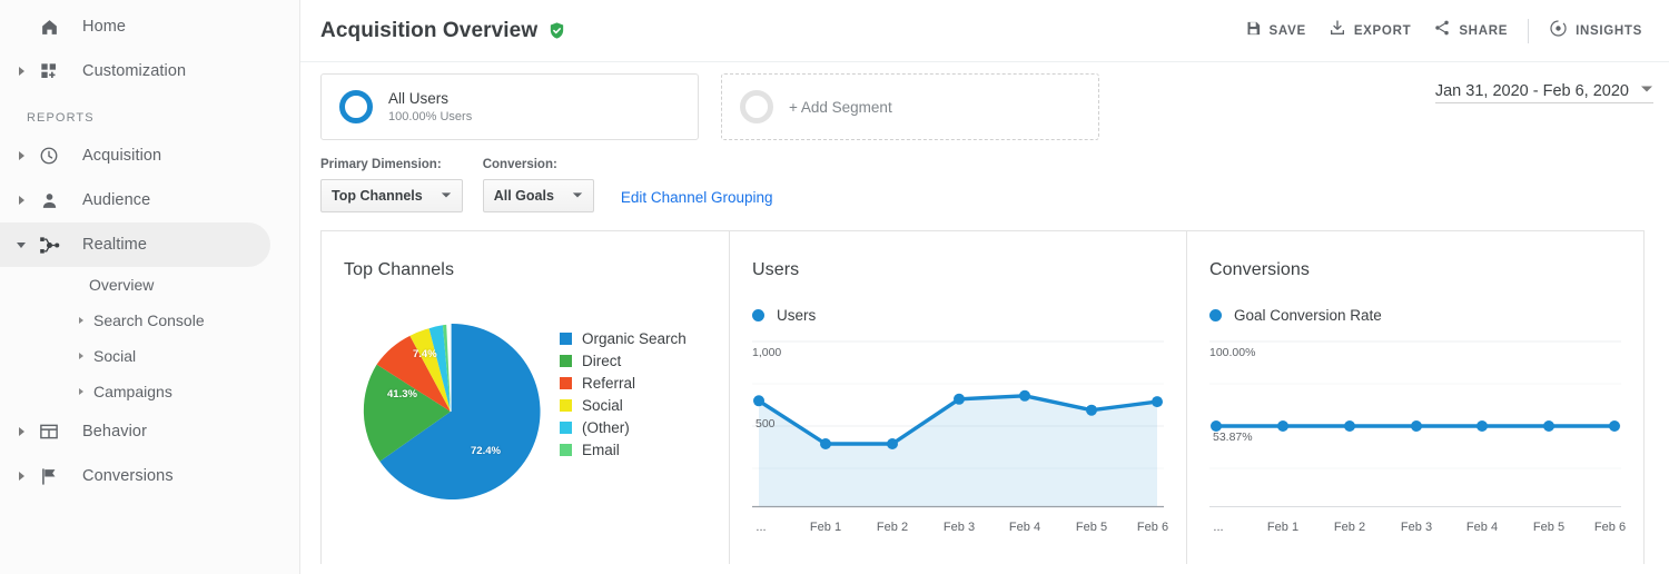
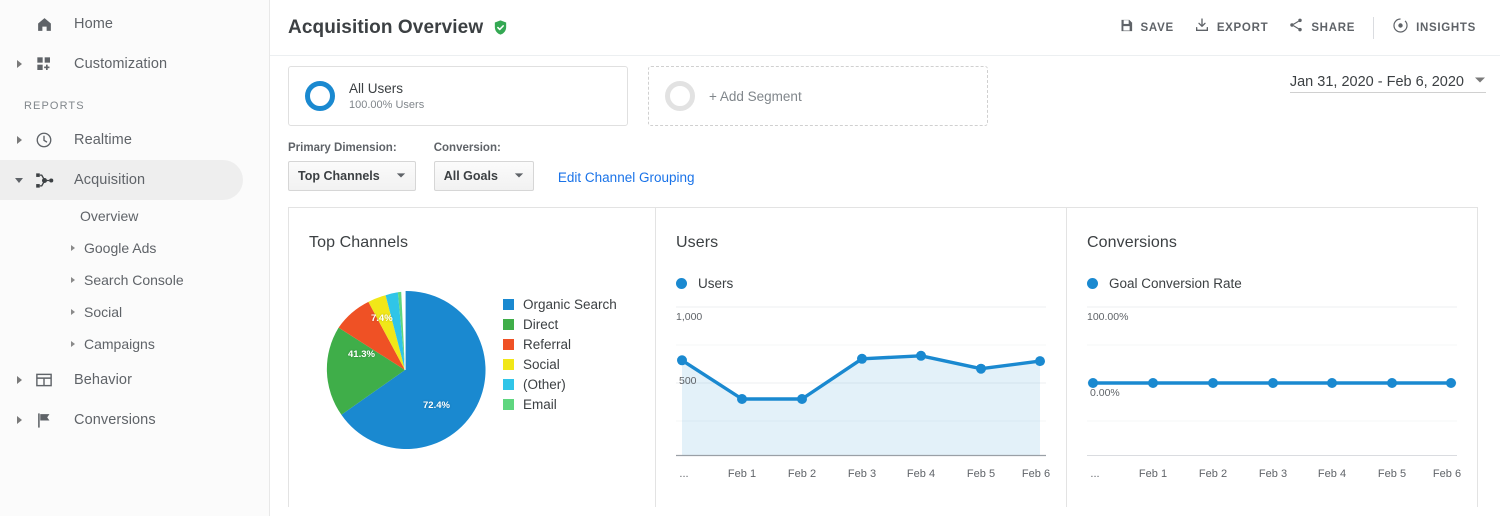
  Home
  Customization
  REPORTS
- Acquisition
+ Realtime
- Audience
- Realtime
+ Acquisition
  Overview
+ Google Ads
  Search Console
  Social
  Campaigns
  Behavior
  Conversions
  Acquisition Overview
  SAVE
  EXPORT
  SHARE
  INSIGHTS
  All Users
  100.00% Users
  + Add Segment
  Jan 31, 2020 - Feb 6, 2020
  Primary Dimension:
  Top Channels
  Conversion:
  All Goals
  Edit Channel Grouping
  Top Channels
  72.4%
  41.3%
  7.4%
  Organic Search
  Direct
  Referral
  Social
  (Other)
  Email
  Users
  Users
  1,000
  500
  ...
  Feb 1
  Feb 2
  Feb 3
  Feb 4
  Feb 5
  Feb 6
  Conversions
  Goal Conversion Rate
  100.00%
- 53.87%
+ 0.00%
  ...
  Feb 1
  Feb 2
  Feb 3
  Feb 4
  Feb 5
  Feb 6
